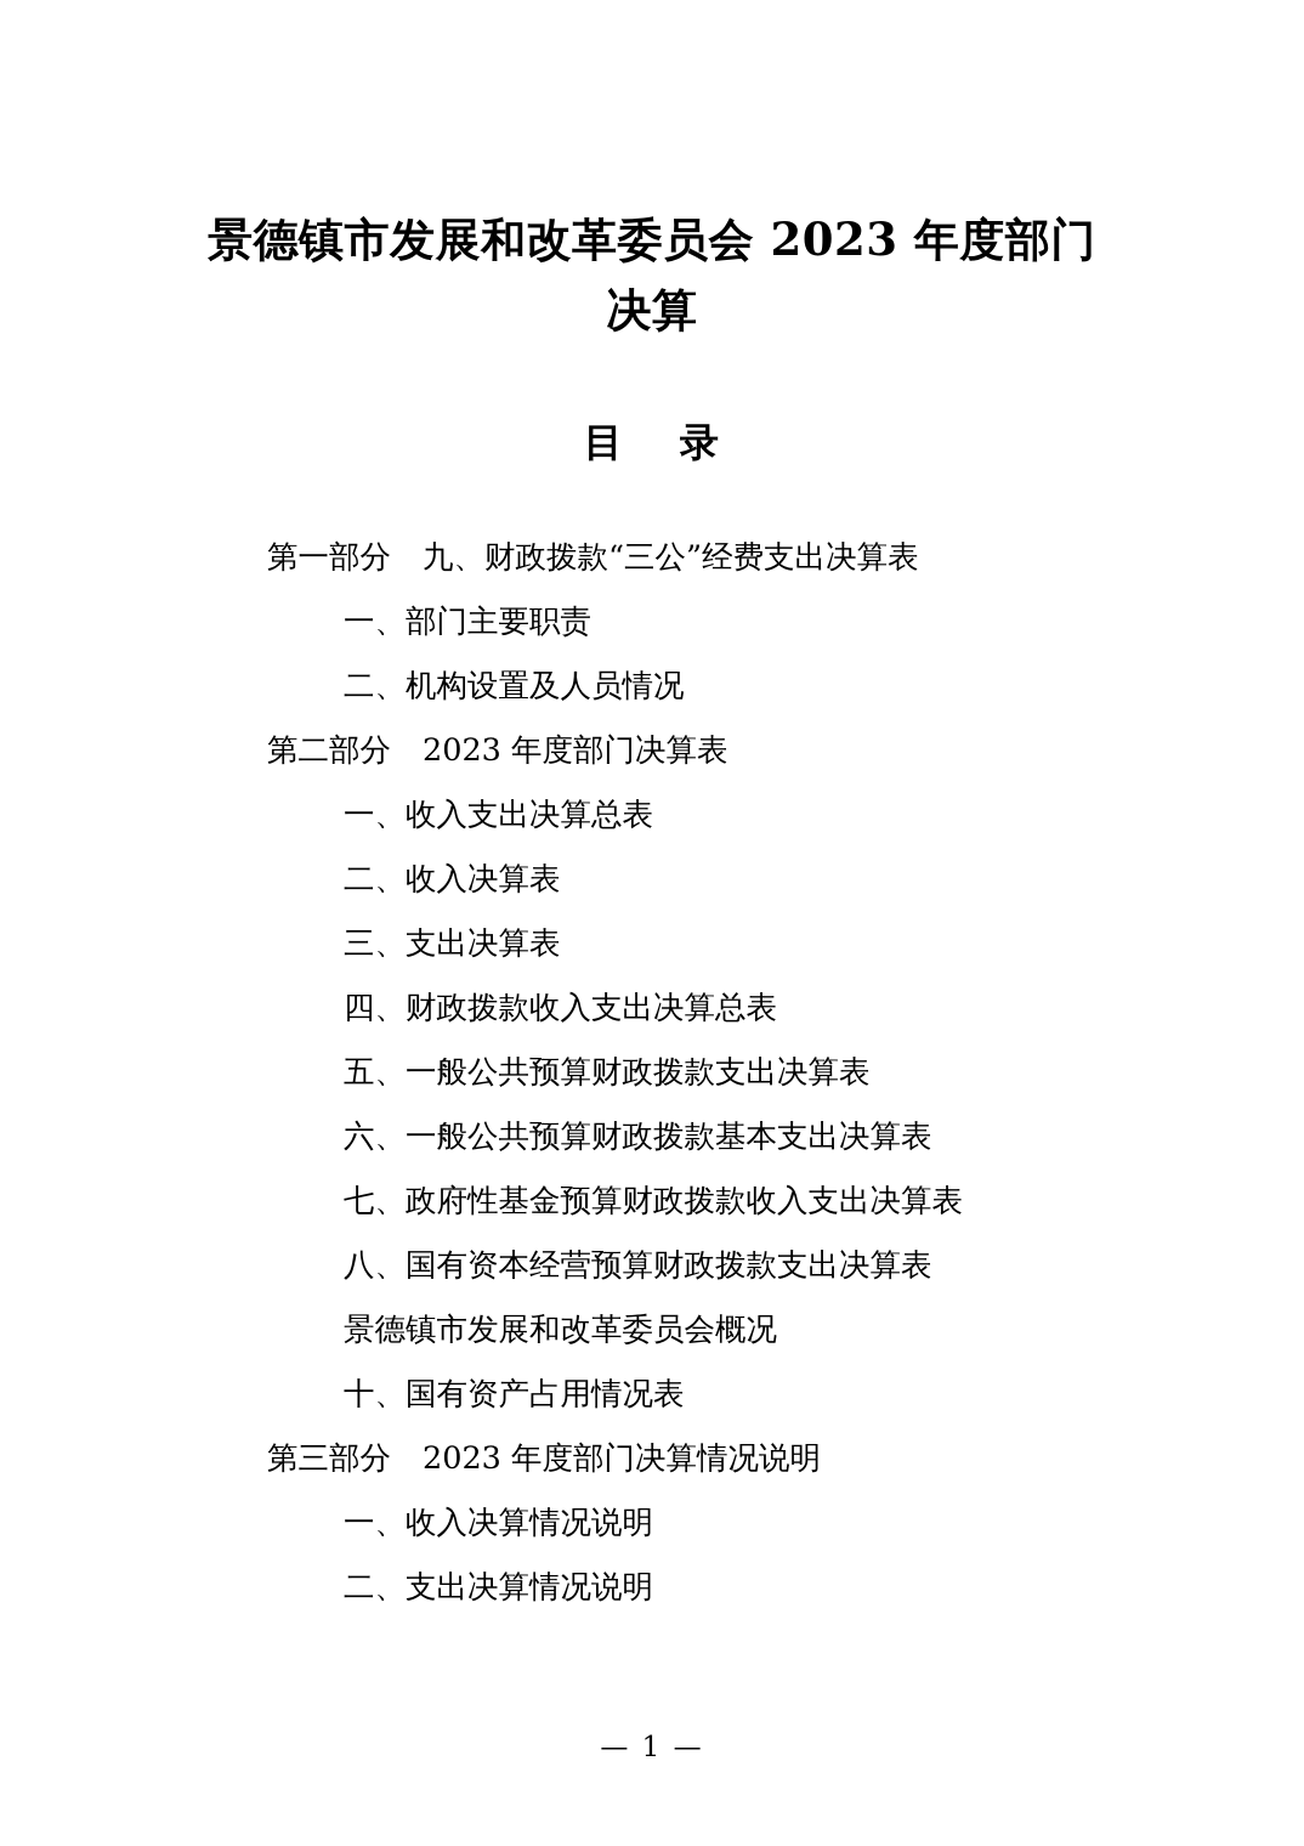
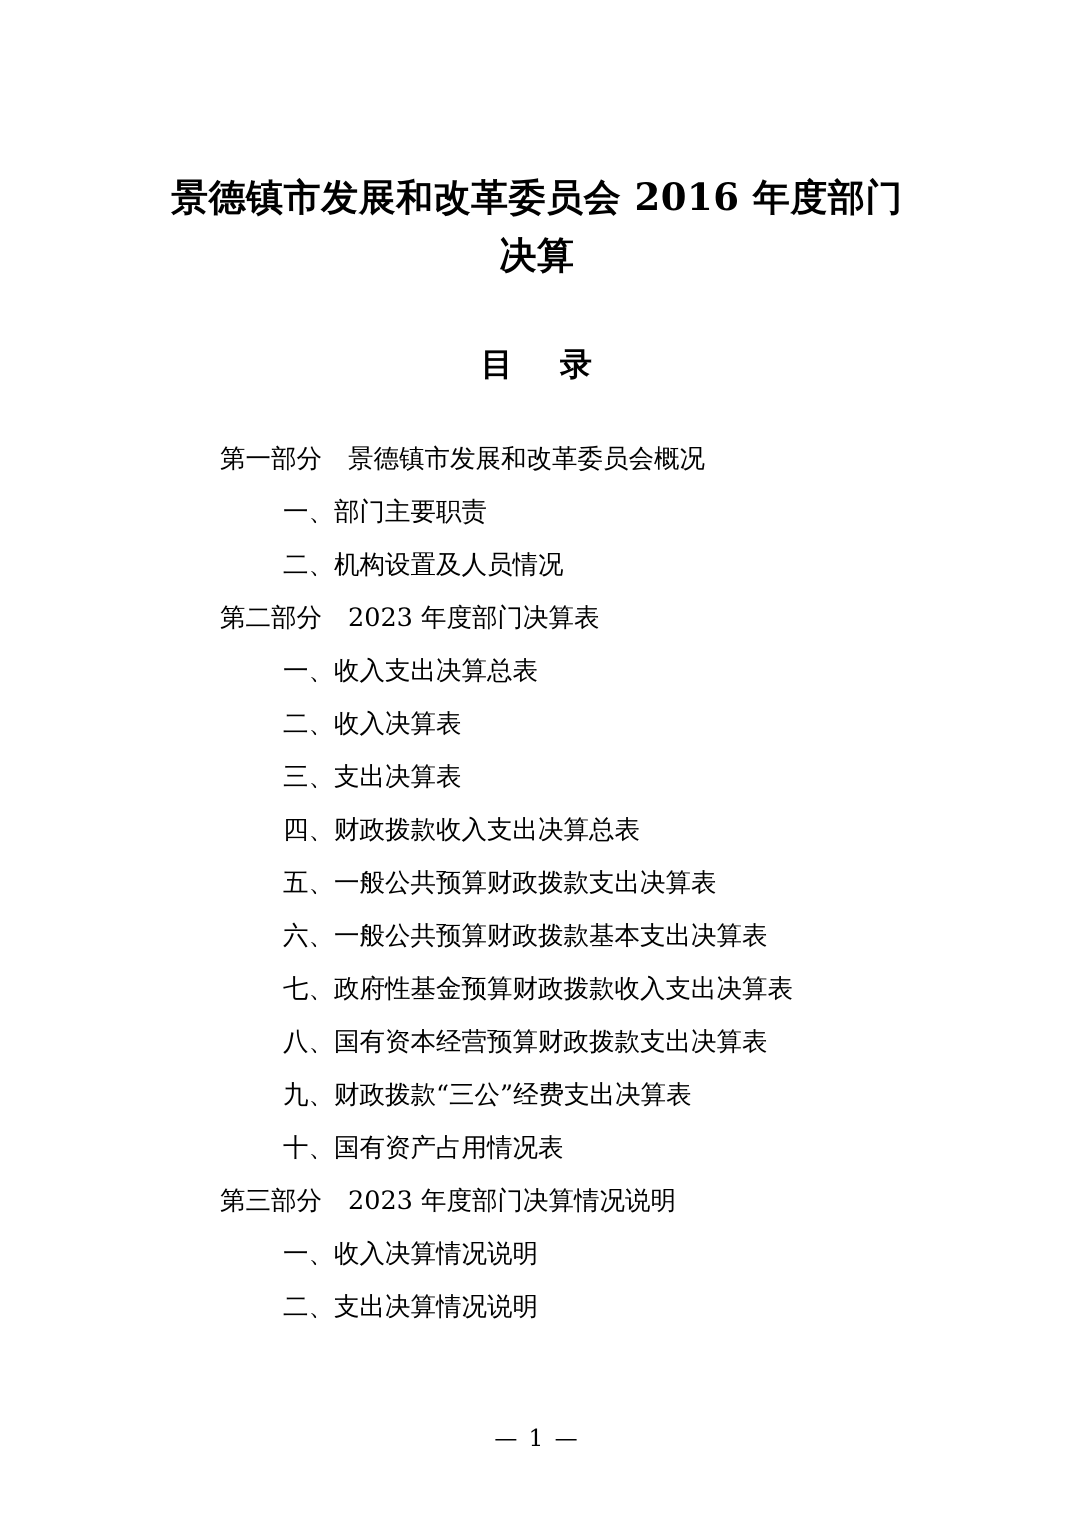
- 景德镇市发展和改革委员会 2023 年度部门决算
+ 景德镇市发展和改革委员会 2016 年度部门决算
  目 录
- 第一部分 九、财政拨款“三公”经费支出决算表
+ 第一部分 景德镇市发展和改革委员会概况
  一、部门主要职责
  二、机构设置及人员情况
  第二部分 2023 年度部门决算表
  一、收入支出决算总表
  二、收入决算表
  三、支出决算表
  四、财政拨款收入支出决算总表
  五、一般公共预算财政拨款支出决算表
  六、一般公共预算财政拨款基本支出决算表
  七、政府性基金预算财政拨款收入支出决算表
  八、国有资本经营预算财政拨款支出决算表
- 景德镇市发展和改革委员会概况
+ 九、财政拨款“三公”经费支出决算表
  十、国有资产占用情况表
  第三部分 2023 年度部门决算情况说明
  一、收入决算情况说明
  二、支出决算情况说明
  — 1 —
